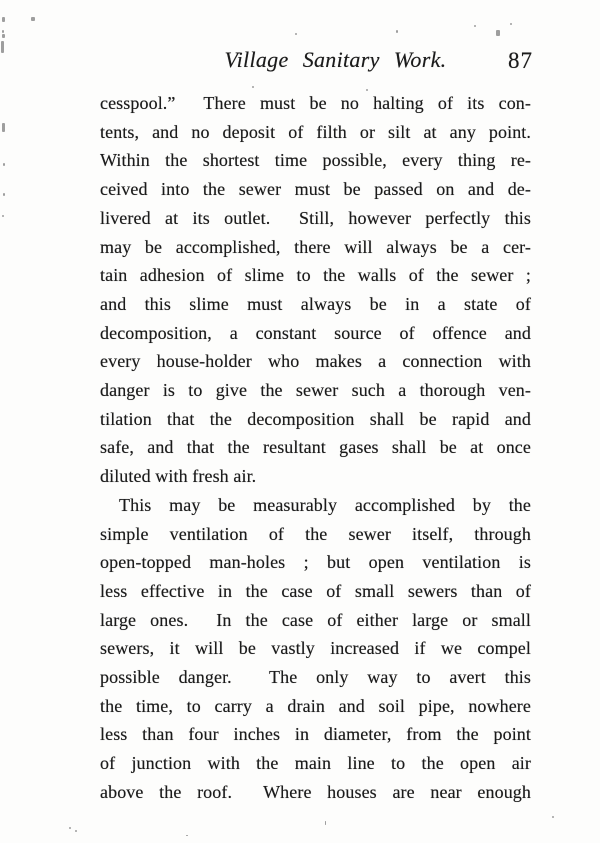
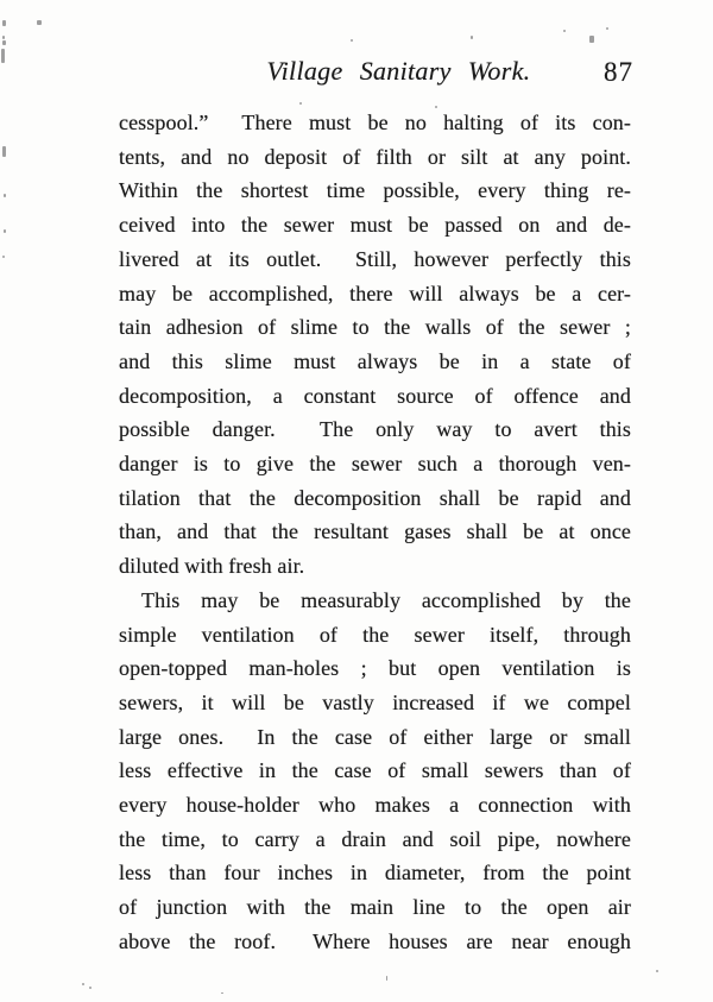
  Village Sanitary Work.
  87
  cesspool.” There must be no halting of its con-
  tents, and no deposit of filth or silt at any point.
  Within the shortest time possible, every thing re-
  ceived into the sewer must be passed on and de-
  livered at its outlet. Still, however perfectly this
  may be accomplished, there will always be a cer-
  tain adhesion of slime to the walls of the sewer ;
  and this slime must always be in a state of
  decomposition, a constant source of offence and
- every house-holder who makes a connection with
+ possible danger. The only way to avert this
  danger is to give the sewer such a thorough ven-
  tilation that the decomposition shall be rapid and
- safe, and that the resultant gases shall be at once
+ than, and that the resultant gases shall be at once
  diluted with fresh air.
  This may be measurably accomplished by the
  simple ventilation of the sewer itself, through
  open-topped man-holes ; but open ventilation is
- less effective in the case of small sewers than of
+ sewers, it will be vastly increased if we compel
  large ones. In the case of either large or small
- sewers, it will be vastly increased if we compel
+ less effective in the case of small sewers than of
- possible danger. The only way to avert this
+ every house-holder who makes a connection with
  the time, to carry a drain and soil pipe, nowhere
  less than four inches in diameter, from the point
  of junction with the main line to the open air
  above the roof. Where houses are near enough
